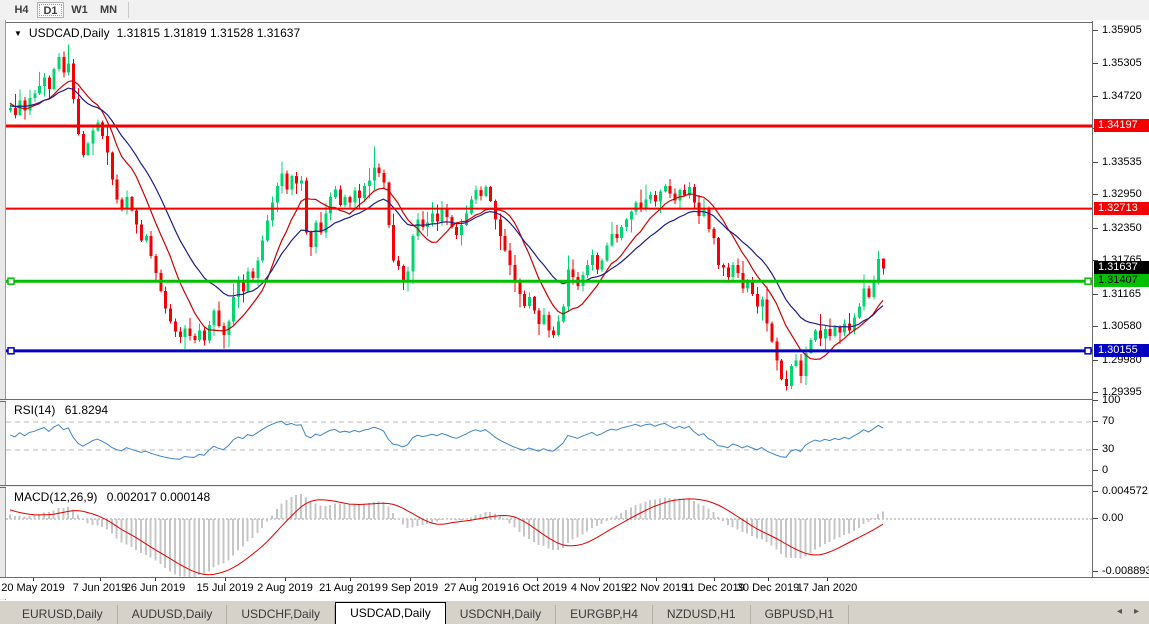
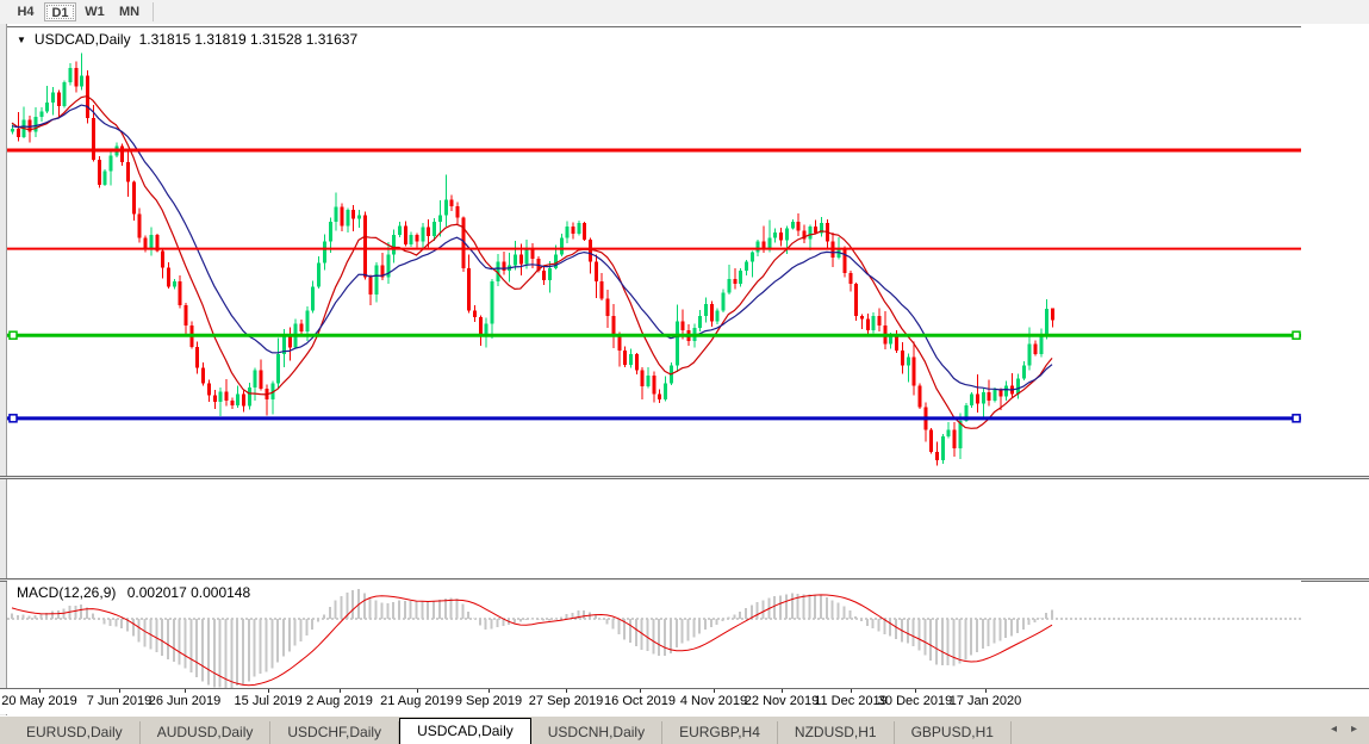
  H4
  D1
  W1
  MN
  ▼
  USDCAD,Daily
  1.31815 1.31819 1.31528 1.31637
- RSI(14) 61.8294
  MACD(12,26,9) 0.002017 0.000148
  20 May 2019
  7 Jun 2019
  26 Jun 2019
  15 Jul 2019
  2 Aug 2019
  21 Aug 2019
  9 Sep 2019
- 27 Aug 2019
+ 27 Sep 2019
  16 Oct 2019
  4 Nov 2019
  22 Nov 2019
  11 Dec 2019
  30 Dec 2019
  17 Jan 2020
- 1.35905
- 1.35305
- 1.34720
- 1.33535
- 1.32950
- 1.32350
- 1.31765
- 1.31165
- 1.30580
- 1.29980
- 1.29395
- 100
- 70
- 30
- 0
- 0.004572
- 0.00
- -0.008893
- 1.34197
- 1.32713
- 1.31637
- 1.31407
- 1.30155
  EURUSD,Daily
  AUDUSD,Daily
  USDCHF,Daily
  USDCAD,Daily
  USDCNH,Daily
  EURGBP,H4
  NZDUSD,H1
  GBPUSD,H1
  ◂
  ▸
